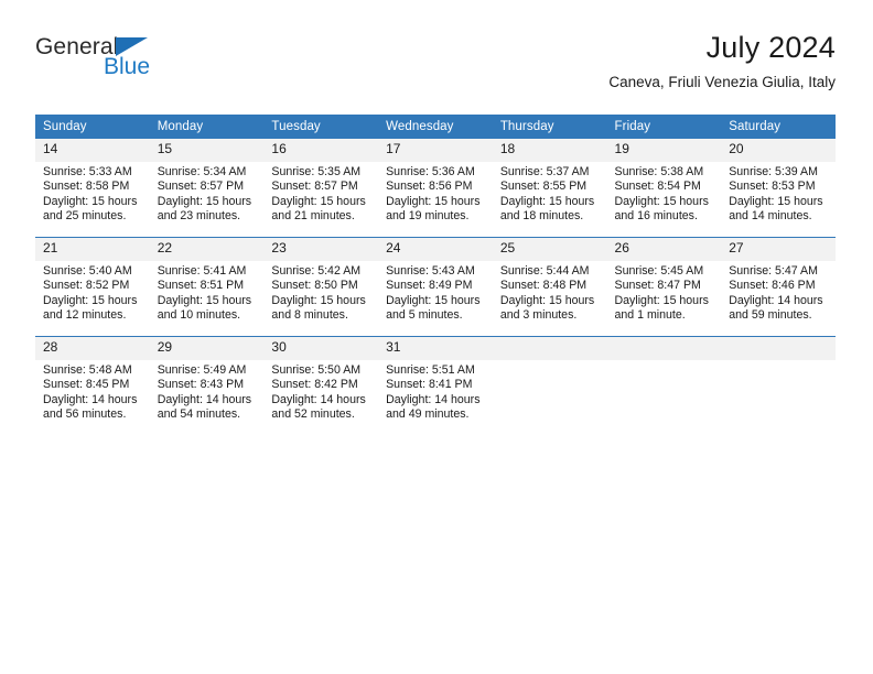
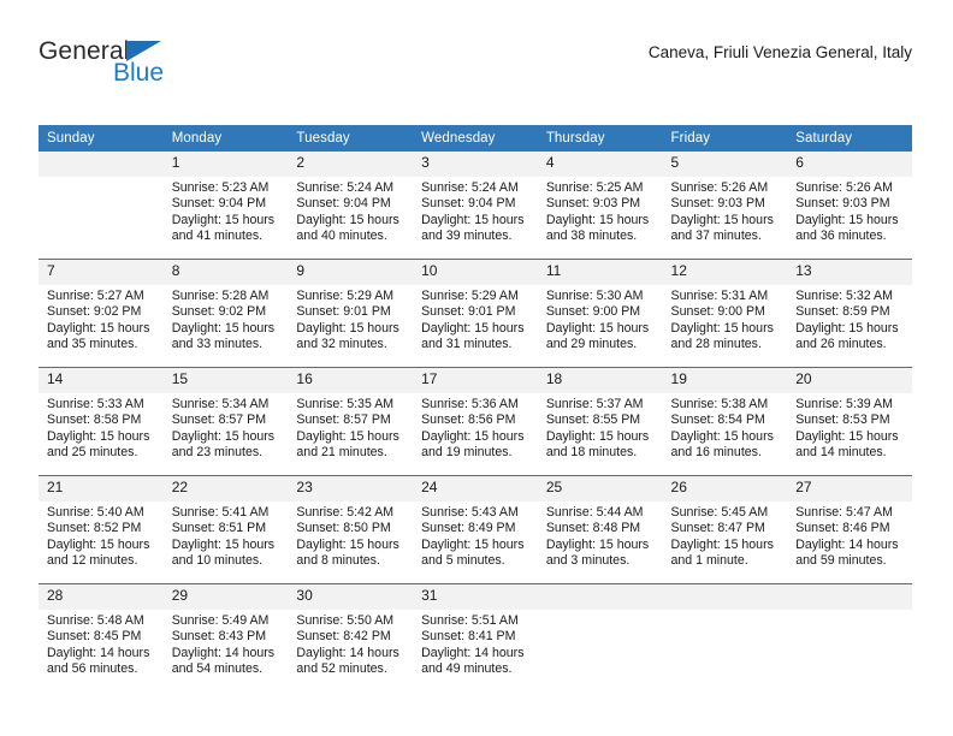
  General
  Blue
- July 2024
- Caneva, Friuli Venezia Giulia, Italy
+ Caneva, Friuli Venezia General, Italy
  Sunday	Monday	Tuesday	Wednesday	Thursday	Friday	Saturday
+ 	1Sunrise: 5:23 AMSunset: 9:04 PMDaylight: 15 hoursand 41 minutes.	2Sunrise: 5:24 AMSunset: 9:04 PMDaylight: 15 hoursand 40 minutes.	3Sunrise: 5:24 AMSunset: 9:04 PMDaylight: 15 hoursand 39 minutes.	4Sunrise: 5:25 AMSunset: 9:03 PMDaylight: 15 hoursand 38 minutes.	5Sunrise: 5:26 AMSunset: 9:03 PMDaylight: 15 hoursand 37 minutes.	6Sunrise: 5:26 AMSunset: 9:03 PMDaylight: 15 hoursand 36 minutes.
+ 7Sunrise: 5:27 AMSunset: 9:02 PMDaylight: 15 hoursand 35 minutes.	8Sunrise: 5:28 AMSunset: 9:02 PMDaylight: 15 hoursand 33 minutes.	9Sunrise: 5:29 AMSunset: 9:01 PMDaylight: 15 hoursand 32 minutes.	10Sunrise: 5:29 AMSunset: 9:01 PMDaylight: 15 hoursand 31 minutes.	11Sunrise: 5:30 AMSunset: 9:00 PMDaylight: 15 hoursand 29 minutes.	12Sunrise: 5:31 AMSunset: 9:00 PMDaylight: 15 hoursand 28 minutes.	13Sunrise: 5:32 AMSunset: 8:59 PMDaylight: 15 hoursand 26 minutes.
  14Sunrise: 5:33 AMSunset: 8:58 PMDaylight: 15 hoursand 25 minutes.	15Sunrise: 5:34 AMSunset: 8:57 PMDaylight: 15 hoursand 23 minutes.	16Sunrise: 5:35 AMSunset: 8:57 PMDaylight: 15 hoursand 21 minutes.	17Sunrise: 5:36 AMSunset: 8:56 PMDaylight: 15 hoursand 19 minutes.	18Sunrise: 5:37 AMSunset: 8:55 PMDaylight: 15 hoursand 18 minutes.	19Sunrise: 5:38 AMSunset: 8:54 PMDaylight: 15 hoursand 16 minutes.	20Sunrise: 5:39 AMSunset: 8:53 PMDaylight: 15 hoursand 14 minutes.
  21Sunrise: 5:40 AMSunset: 8:52 PMDaylight: 15 hoursand 12 minutes.	22Sunrise: 5:41 AMSunset: 8:51 PMDaylight: 15 hoursand 10 minutes.	23Sunrise: 5:42 AMSunset: 8:50 PMDaylight: 15 hoursand 8 minutes.	24Sunrise: 5:43 AMSunset: 8:49 PMDaylight: 15 hoursand 5 minutes.	25Sunrise: 5:44 AMSunset: 8:48 PMDaylight: 15 hoursand 3 minutes.	26Sunrise: 5:45 AMSunset: 8:47 PMDaylight: 15 hoursand 1 minute.	27Sunrise: 5:47 AMSunset: 8:46 PMDaylight: 14 hoursand 59 minutes.
  28Sunrise: 5:48 AMSunset: 8:45 PMDaylight: 14 hoursand 56 minutes.	29Sunrise: 5:49 AMSunset: 8:43 PMDaylight: 14 hoursand 54 minutes.	30Sunrise: 5:50 AMSunset: 8:42 PMDaylight: 14 hoursand 52 minutes.	31Sunrise: 5:51 AMSunset: 8:41 PMDaylight: 14 hoursand 49 minutes.
